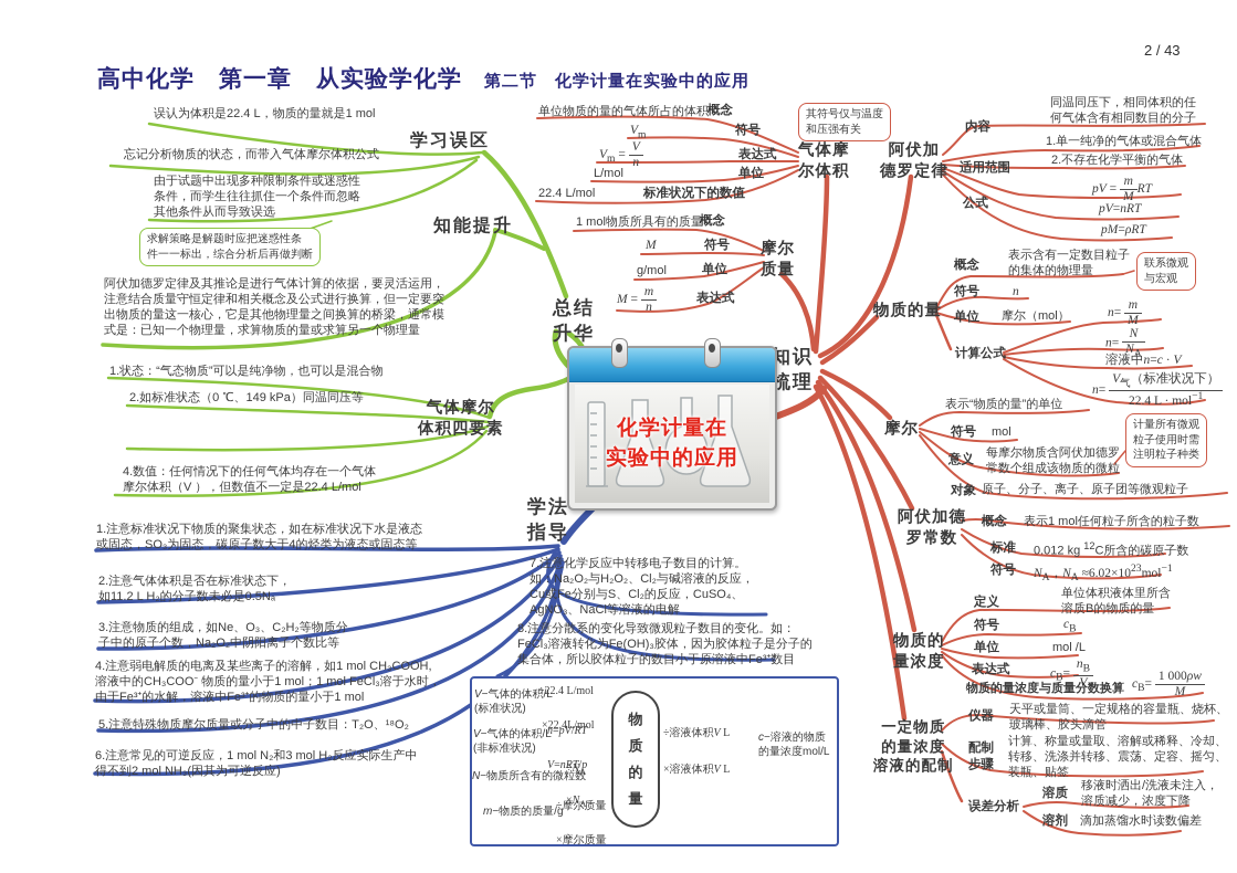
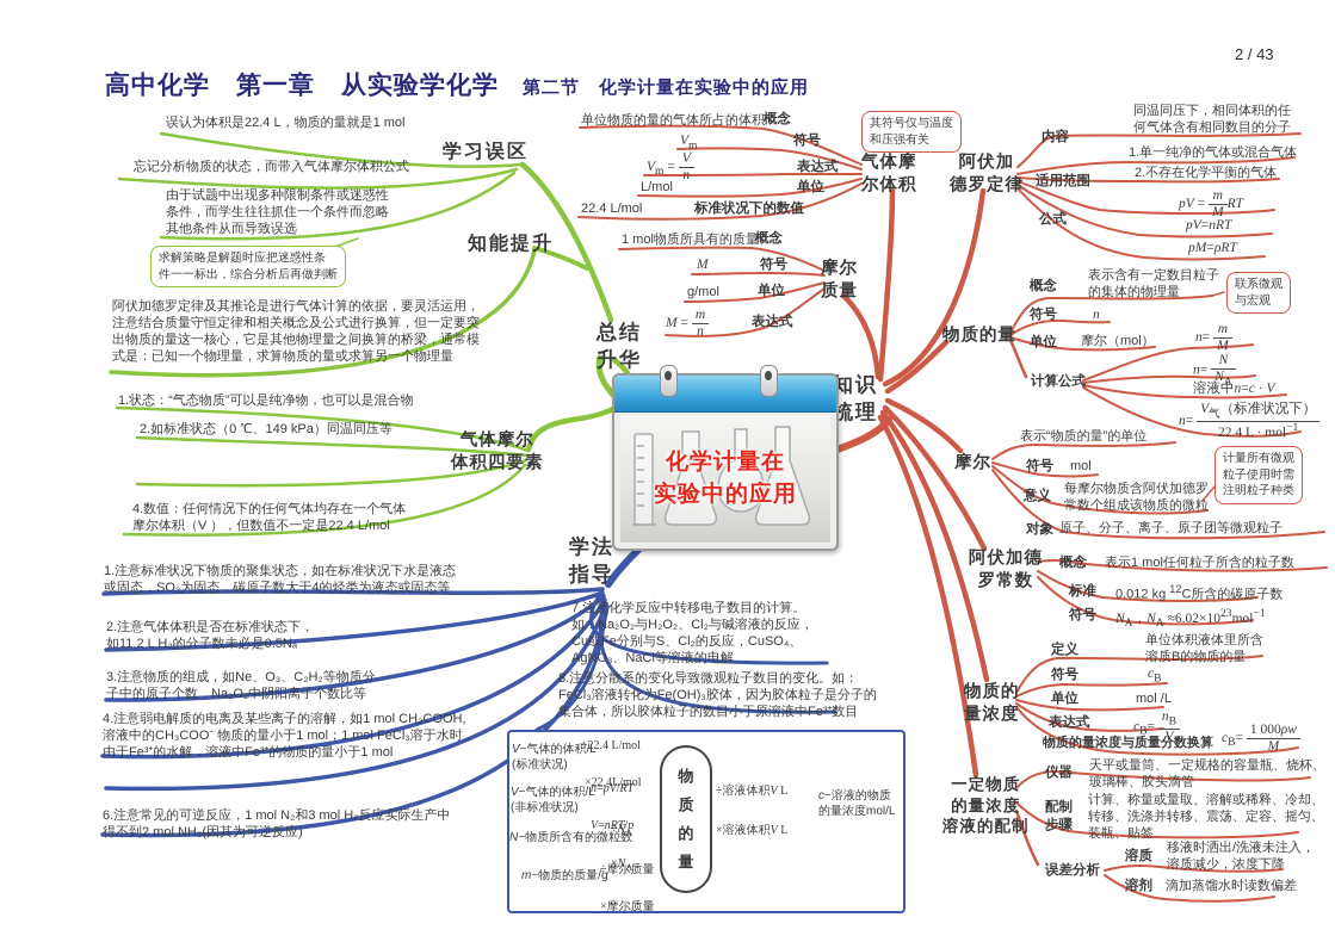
  2 / 43
  高中化学 第一章 从实验学化学
  第二节 化学计量在实验中的应用
  化学计量在
  实验中的应用
  总结
  升华
  知识
  梳理
  学法
  指导
  学习误区
  误认为体积是22.4 L，物质的量就是1 mol
  忘记分析物质的状态，而带入气体摩尔体积公式
  由于试题中出现多种限制条件或迷惑性
  条件，而学生往往抓住一个条件而忽略
  其他条件从而导致误选
  求解策略是解题时应把迷惑性条
  件一一标出，综合分析后再做判断
  知能提升
  阿伏加德罗定律及其推论是进行气体计算的依据，要灵活运用，
  注意结合质量守恒定律和相关概念及公式进行换算，但一定要突
  出物质的量这一核心，它是其他物理量之间换算的桥梁，通常模
  式是：已知一个物理量，求算物质的量或求算另一个物理量
  气体摩尔
  体积四要素
  1.状态：“气态物质”可以是纯净物，也可以是混合物
  2.如标准状态（0 ℃、149 kPa）同温同压等
  4.数值：任何情况下的任何气体均存在一个气体
  摩尔体积（V ），但数值不一定是22.4 L/mol
  1.注意标准状况下物质的聚集状态，如在标准状况下水是液态
  或固态，SO₃为固态，碳原子数大于4的烃类为液态或固态等
  2.注意气体体积是否在标准状态下，
  如11.2 L H₂的分子数未必是0.5Nₐ
  3.注意物质的组成，如Ne、O₃、C₂H₂等物质分
  子中的原子个数，Na₂O₂中阴阳离子个数比等
  4.注意弱电解质的电离及某些离子的溶解，如1 mol CH₃COOH,
  溶液中的CH₃COO⁻ 物质的量小于1 mol；1 mol FeCl₃溶于水时，
  由于Fe³⁺的水解，溶液中Fe³⁺的物质的量小于1 mol
- 5.注意特殊物质摩尔质量或分子中的中子数目：T₂O、¹⁸O₂
  6.注意常见的可逆反应，1 mol N₂和3 mol H₂反应实际生产中
  得不到2 mol NH₃(因其为可逆反应)
  7.注意化学反应中转移电子数目的计算。
  如：Na₂O₂与H₂O₂、Cl₂与碱溶液的反应，
  Cu或Fe分别与S、Cl₂的反应，CuSO₄、
  AgNO₃、NaCl等溶液的电解
  8.注意分散系的变化导致微观粒子数目的变化。如：
  FeCl₃溶液转化为Fe(OH)₃胶体，因为胶体粒子是分子的
  集合体，所以胶体粒子的数目小于原溶液中Fe³⁺数目
  物
  质
  的
  量
  V−气体的体积/L
  (标准状况)
  ÷22.4 L/mol
  ×22.4L/mol
  V−气体的体积/L
  (非标准状况)
  n=pV/RT
  V=nRT/p
  N−物质所含有的微粒数
  ÷NA
  ×NA
  m−物质的质量/g
  ÷摩尔质量
  ×摩尔质量
  ÷溶液体积V L
  ×溶液体积V L
  c−溶液的物质
  的量浓度mol/L
  气体摩
  尔体积
  其符号仅与温度
  和压强有关
  单位物质的量的气体所占的体积
  概念
  Vm
  符号
  Vm =
  V
  n
  表达式
  L/mol
  单位
  22.4 L/mol
  标准状况下的数值
  摩尔
  质量
  1 mol物质所具有的质量
  概念
  M
  符号
  g/mol
  单位
  M =
  m
  n
  表达式
  阿伏加
  德罗定律
  内容
  同温同压下，相同体积的任
  何气体含有相同数目的分子
  适用范围
  1.单一纯净的气体或混合气体
  2.不存在化学平衡的气体
  公式
  pV =
  m
  M
  RT
  pV=nRT
  pM=ρRT
  物质的量
  概念
  表示含有一定数目粒子
  的集体的物理量
  联系微观
  与宏观
  符号
  n
  单位
  摩尔（mol）
  计算公式
  n=
  m
  M
  n=
  N
  NA
  溶液中n=c · V
  n=
  V气（标准状况下）
  22.4 L · mol−1
  摩尔
  表示“物质的量”的单位
  符号
  mol
  意义
  每摩尔物质含阿伏加德罗
  常数个组成该物质的微粒
  计量所有微观
  粒子使用时需
  注明粒子种类
  对象
  原子、分子、离子、原子团等微观粒子
  阿伏加德
  罗常数
  概念
  表示1 mol任何粒子所含的粒子数
  标准
  0.012 kg 12C所含的碳原子数
  符号
  NA，NA ≈6.02×1023mol−1
  物质的
  量浓度
  定义
  单位体积液体里所含
  溶质B的物质的量
  符号
  cB
  单位
  mol /L
  表达式
  cB=
  nB
  V
  物质的量浓度与质量分数换算
  cB=
  1 000ρw
  M
  一定物质
  的量浓度
  溶液的配制
  仪器
  天平或量筒、一定规格的容量瓶、烧杯、
  玻璃棒、胶头滴管
  配制
  步骤
  计算、称量或量取、溶解或稀释、冷却、
  转移、洗涤并转移、震荡、定容、摇匀、
  装瓶、贴签
  误差分析
  溶质
  移液时洒出/洗液未注入，
  溶质减少，浓度下降
  溶剂
  滴加蒸馏水时读数偏差
